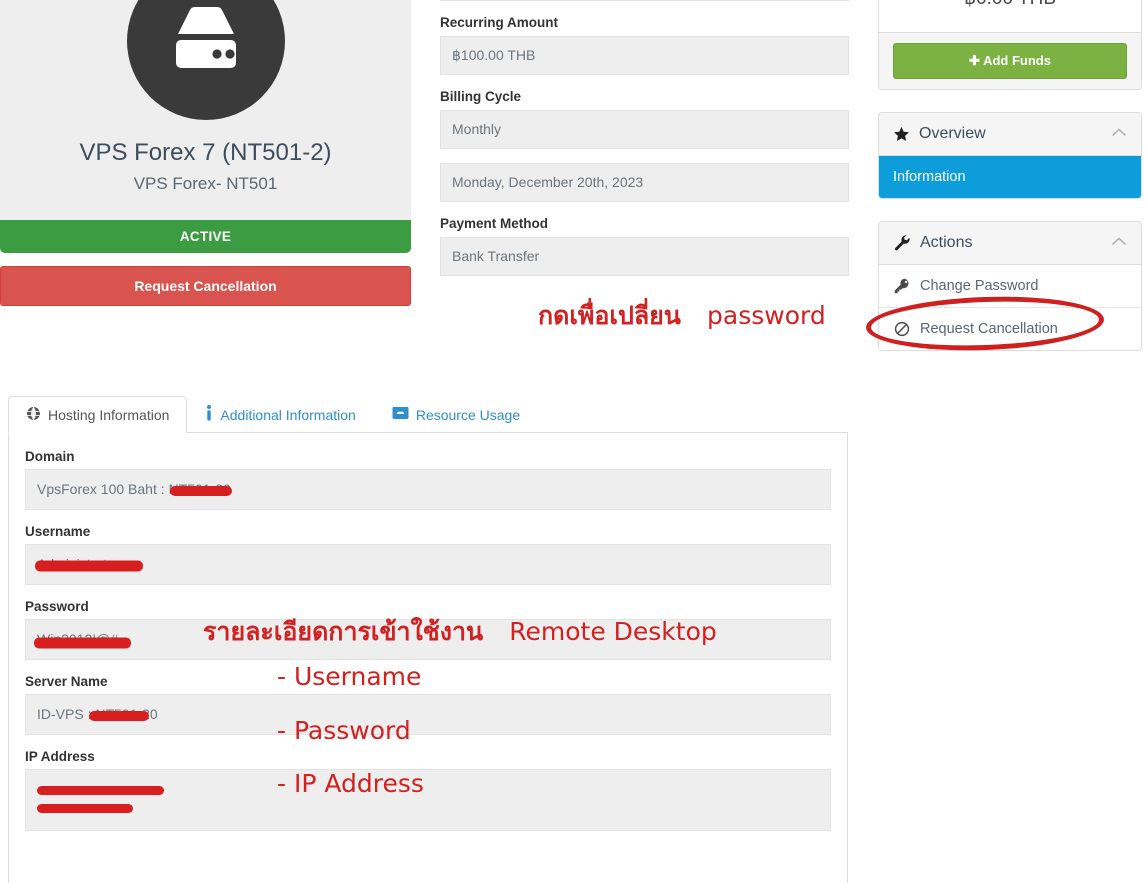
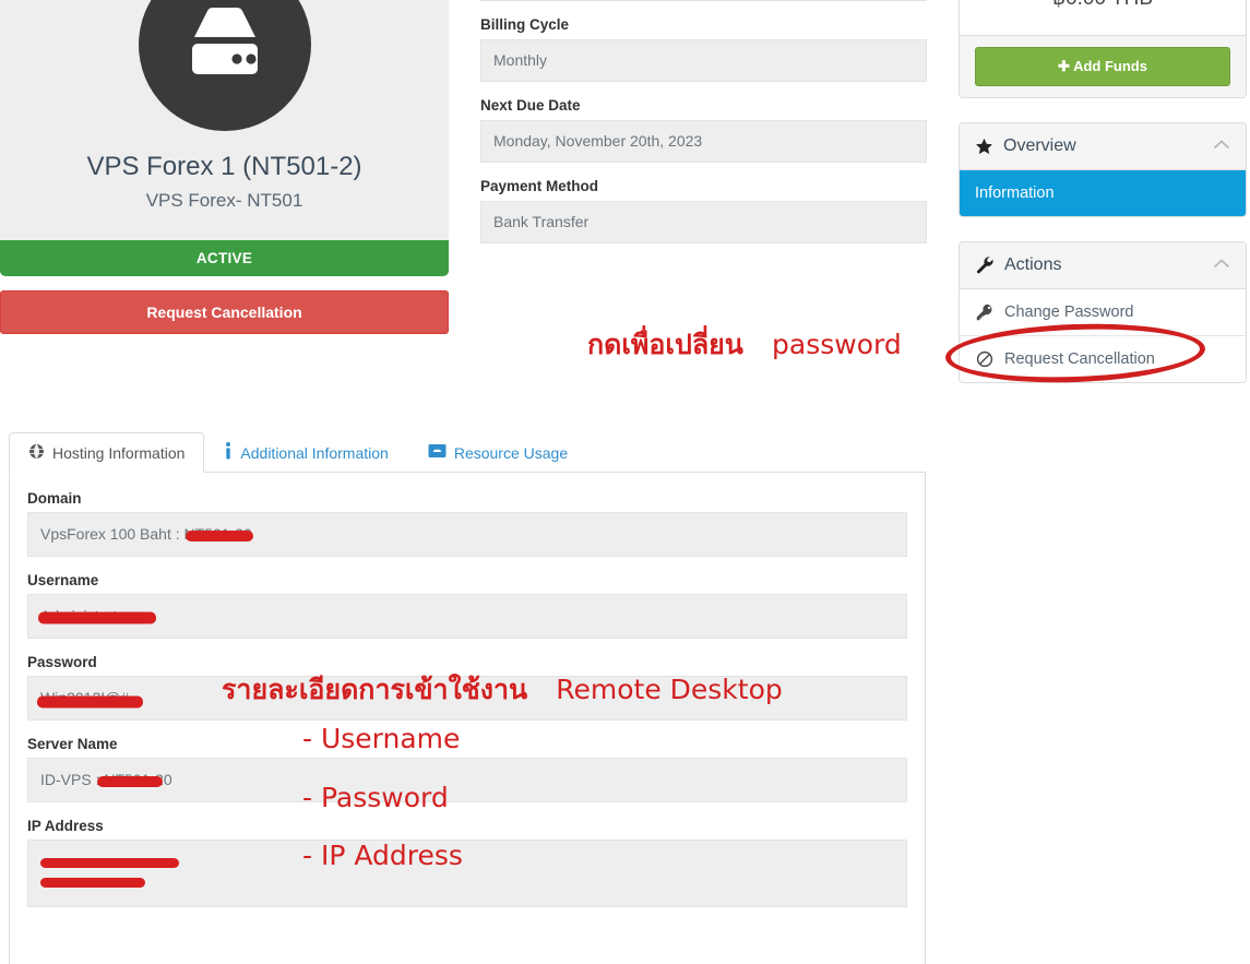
- VPS Forex 7 (NT501-2)
+ VPS Forex 1 (NT501-2)
  VPS Forex- NT501
  ACTIVE
  Request Cancellation
- Recurring Amount
- ฿100.00 THB
  Billing Cycle
  Monthly
+ Next Due Date
- Monday, December 20th, 2023
+ Monday, November 20th, 2023
  Payment Method
  Bank Transfer
  ✚ Add Funds
  Overview
  Information
  Actions
  Change Password
  Request Cancellation
  Hosting Information
  Additional Information
  Resource Usage
  Domain
  Username
  Password
  Server Name
  IP Address
  กดเพื่อเปลี่ยน password
  รายละเอียดการเข้าใช้งาน Remote Desktop
  - Username
  - Password
  - IP Address
